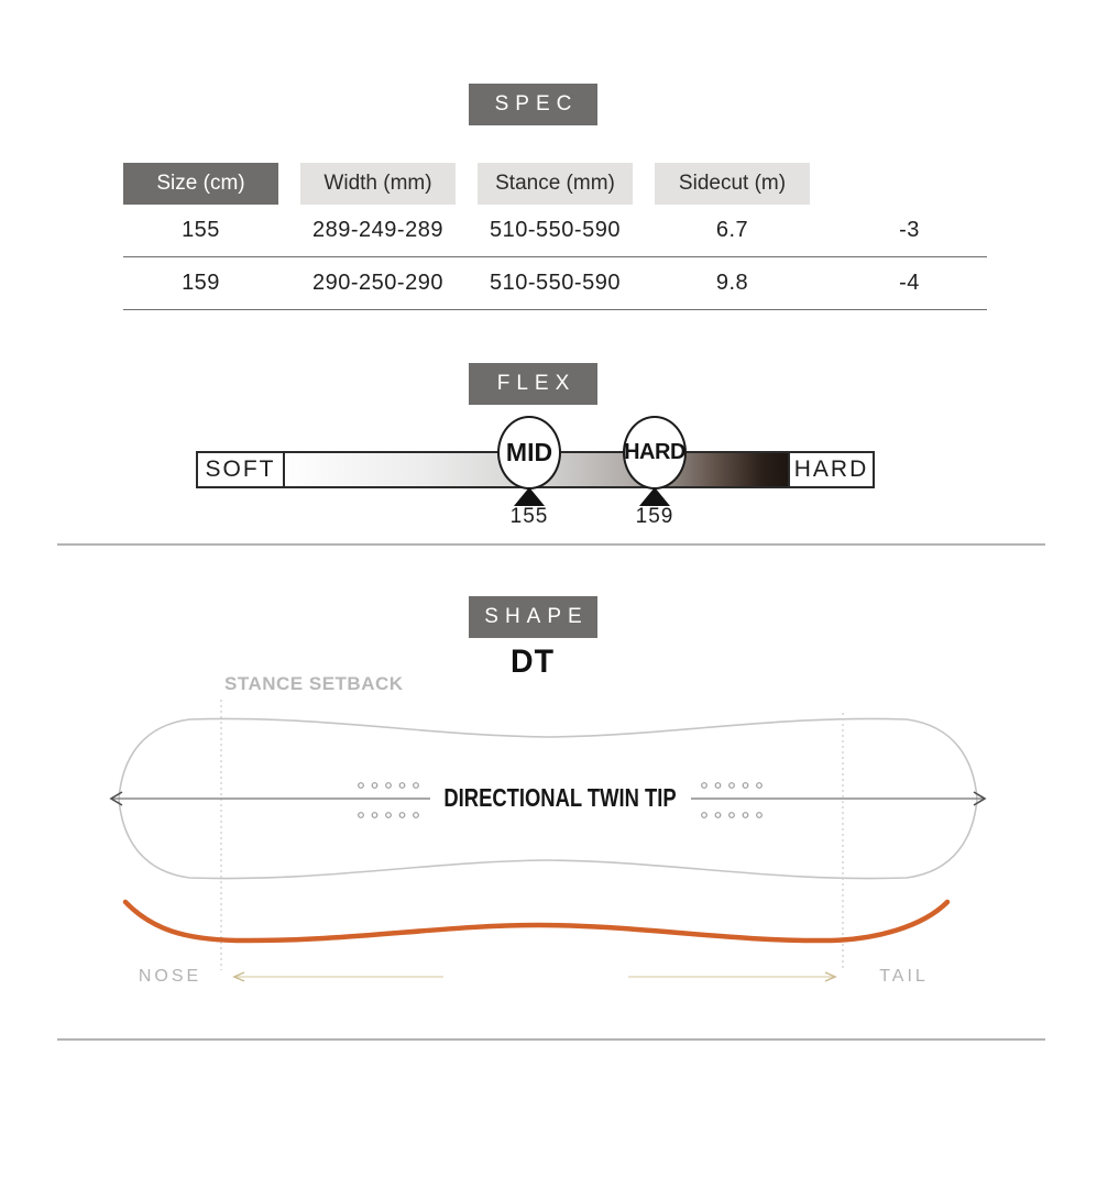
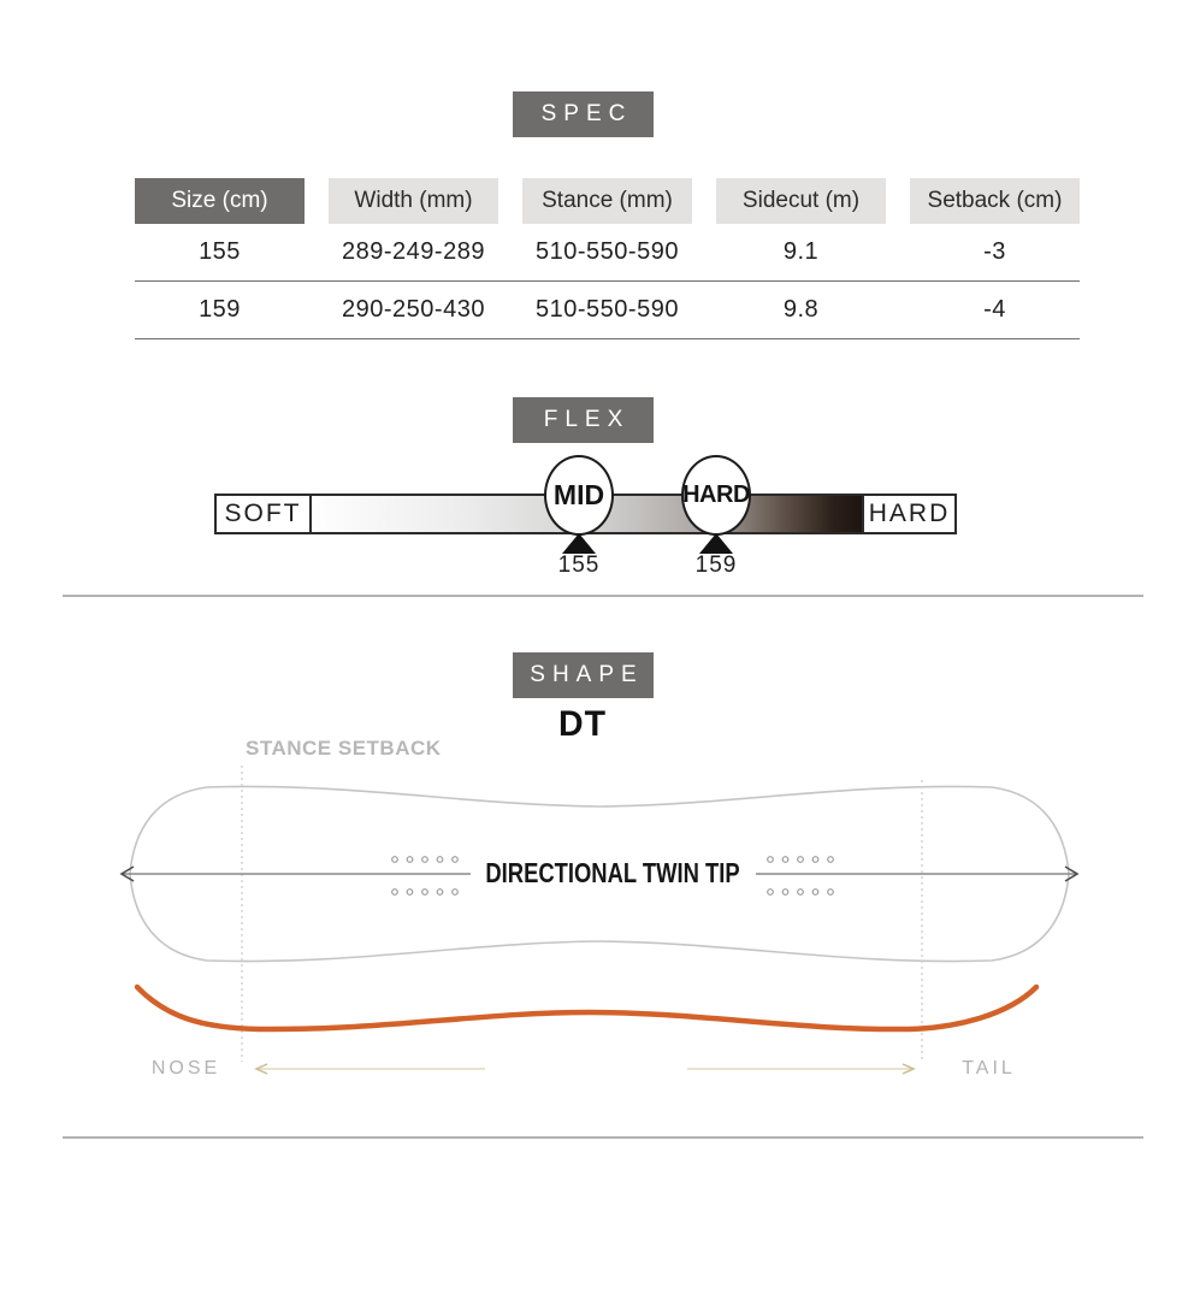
  SPEC
  Size (cm)
  Width (mm)
  Stance (mm)
  Sidecut (m)
+ Setback (cm)
  155
  289-249-289
  510-550-590
- 6.7
+ 9.1
  -3
  159
- 290-250-290
+ 290-250-430
  510-550-590
  9.8
  -4
  FLEX
  SOFT
  HARD
  MID
  HARD
  155
  159
  SHAPE
  DT
  STANCE SETBACK
  DIRECTIONAL TWIN TIP
  NOSE
  TAIL
